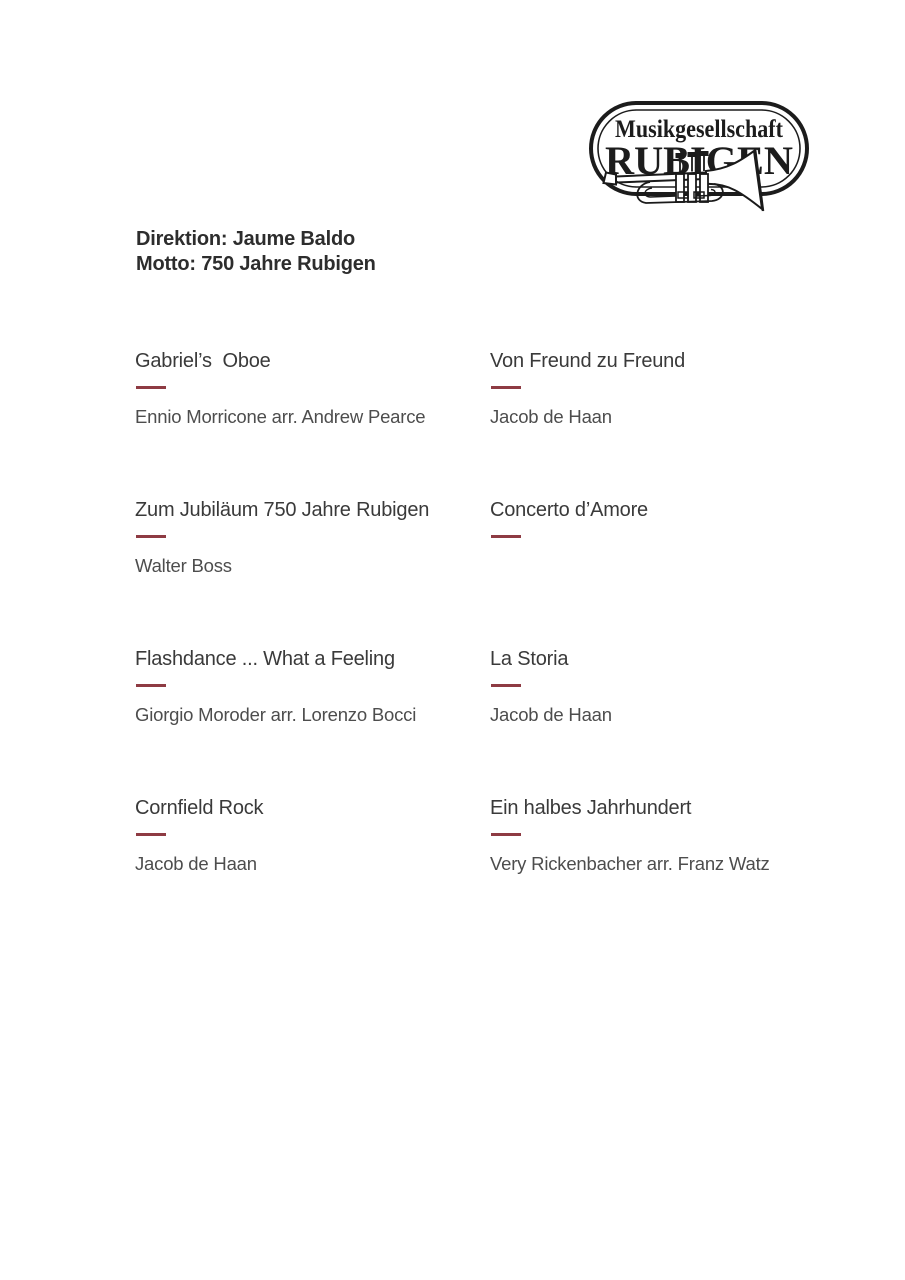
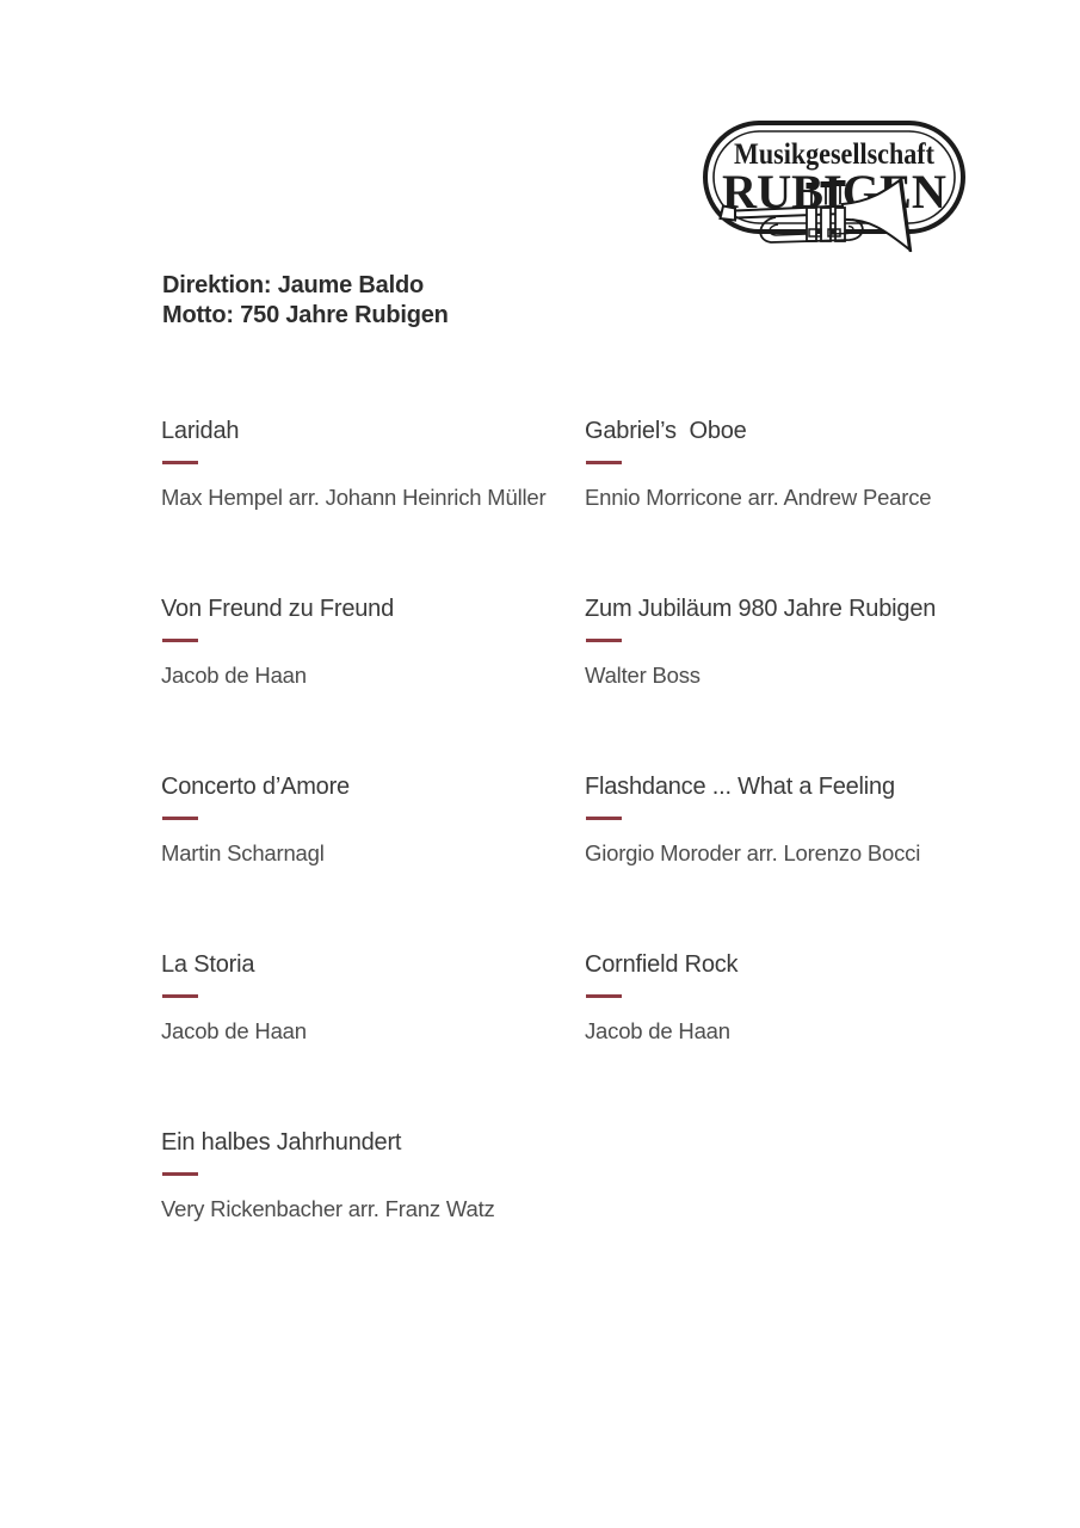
  Musikgesellschaft
  RUBIGN
  Direktion: Jaume Baldo
  Motto: 750 Jahre Rubigen
+ Laridah
+ Max Hempel arr. Johann Heinrich Müller
  Gabriel’s Oboe
  Ennio Morricone arr. Andrew Pearce
  Von Freund zu Freund
  Jacob de Haan
- Zum Jubiläum 750 Jahre Rubigen
+ Zum Jubiläum 980 Jahre Rubigen
  Walter Boss
  Concerto d’Amore
+ Martin Scharnagl
  Flashdance ... What a Feeling
  Giorgio Moroder arr. Lorenzo Bocci
  La Storia
  Jacob de Haan
  Cornfield Rock
  Jacob de Haan
  Ein halbes Jahrhundert
  Very Rickenbacher arr. Franz Watz
